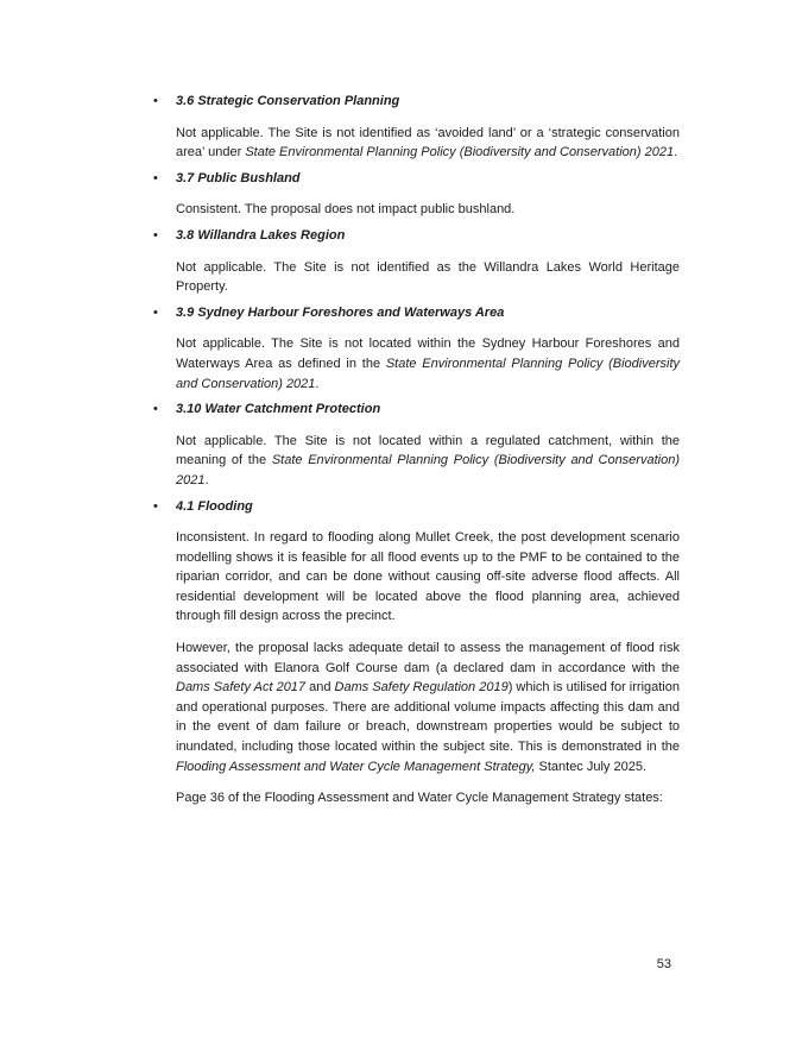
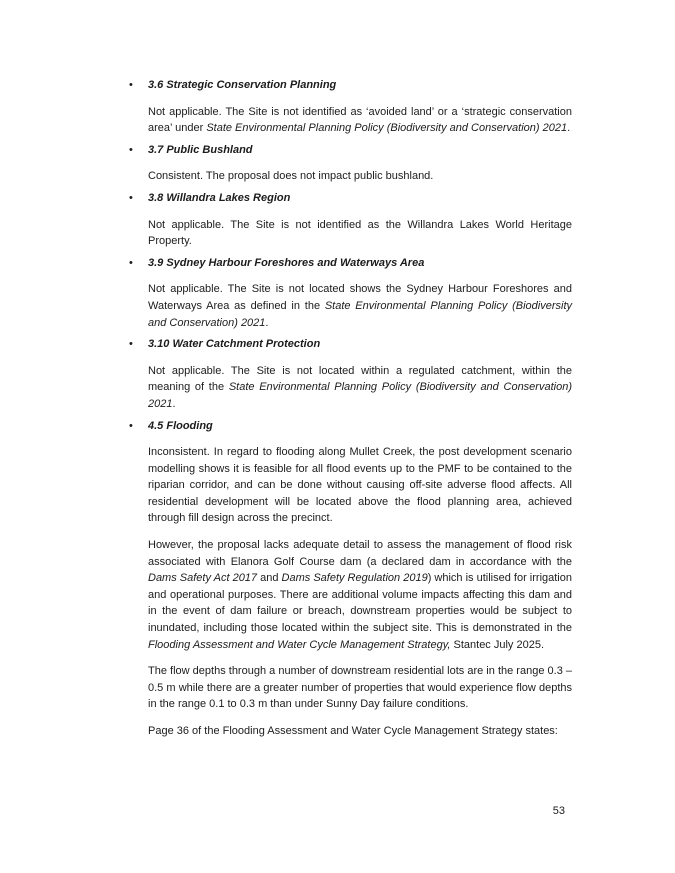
  •
  3.6 Strategic Conservation Planning
  Not applicable. The Site is not identified as ‘avoided land’ or a ‘strategic conservation area’ under State Environmental Planning Policy (Biodiversity and Conservation) 2021.
  •
  3.7 Public Bushland
  Consistent. The proposal does not impact public bushland.
  •
  3.8 Willandra Lakes Region
  Not applicable. The Site is not identified as the Willandra Lakes World Heritage Property.
  •
  3.9 Sydney Harbour Foreshores and Waterways Area
- Not applicable. The Site is not located within the Sydney Harbour Foreshores and Waterways Area as defined in the State Environmental Planning Policy (Biodiversity and Conservation) 2021.
+ Not applicable. The Site is not located shows the Sydney Harbour Foreshores and Waterways Area as defined in the State Environmental Planning Policy (Biodiversity and Conservation) 2021.
  •
  3.10 Water Catchment Protection
  Not applicable. The Site is not located within a regulated catchment, within the meaning of the State Environmental Planning Policy (Biodiversity and Conservation) 2021.
  •
- 4.1 Flooding
+ 4.5 Flooding
  Inconsistent. In regard to flooding along Mullet Creek, the post development scenario modelling shows it is feasible for all flood events up to the PMF to be contained to the riparian corridor, and can be done without causing off-site adverse flood affects. All residential development will be located above the flood planning area, achieved through fill design across the precinct.
  However, the proposal lacks adequate detail to assess the management of flood risk associated with Elanora Golf Course dam (a declared dam in accordance with the Dams Safety Act 2017 and Dams Safety Regulation 2019) which is utilised for irrigation and operational purposes. There are additional volume impacts affecting this dam and in the event of dam failure or breach, downstream properties would be subject to inundated, including those located within the subject site. This is demonstrated in the Flooding Assessment and Water Cycle Management Strategy, Stantec July 2025.
+ The flow depths through a number of downstream residential lots are in the range 0.3 – 0.5 m while there are a greater number of properties that would experience flow depths in the range 0.1 to 0.3 m than under Sunny Day failure conditions.
  Page 36 of the Flooding Assessment and Water Cycle Management Strategy states:
  53
